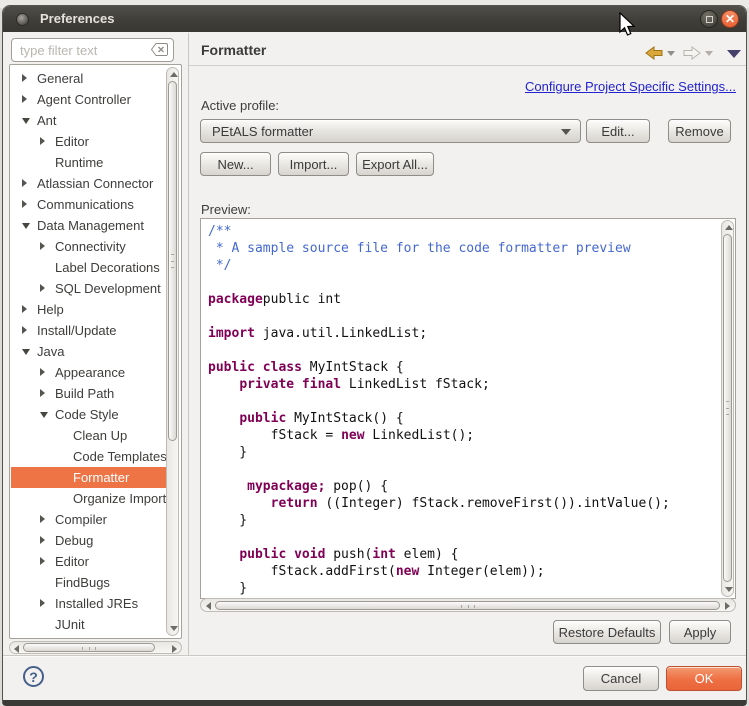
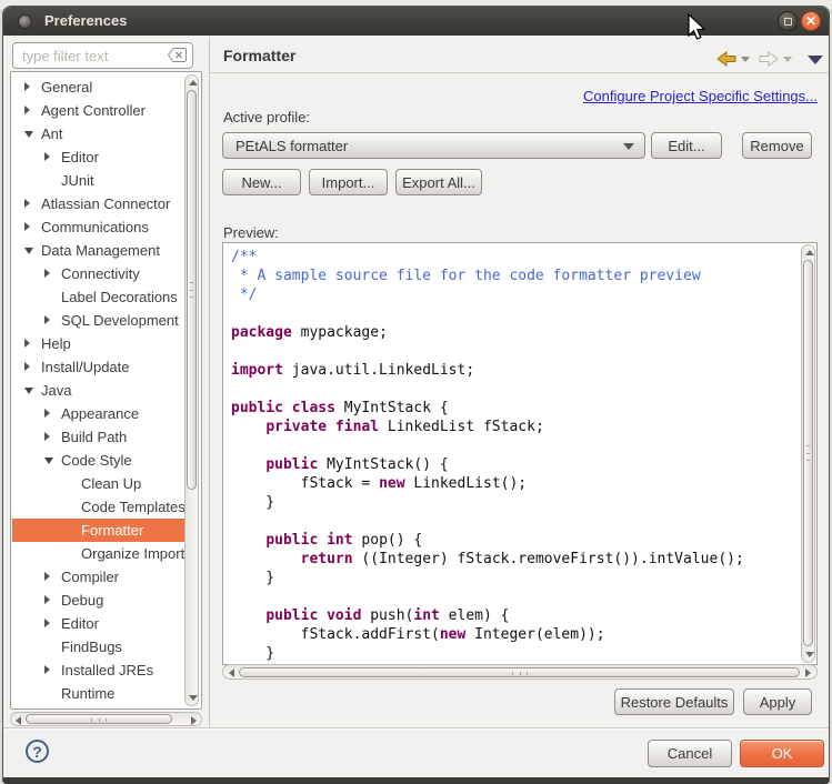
  Preferences
  ✕
  type filter text
  General
  Agent Controller
  Ant
  Editor
- Runtime
+ JUnit
  Atlassian Connector
  Communications
  Data Management
  Connectivity
  Label Decorations
  SQL Development
  Help
  Install/Update
  Java
  Appearance
  Build Path
  Code Style
  Clean Up
  Code Templates
  Formatter
  Organize Import
  Compiler
  Debug
  Editor
  FindBugs
  Installed JREs
- JUnit
+ Runtime
  Formatter
  Configure Project Specific Settings...
  Active profile:
  PEtALS formatter
  Edit...
  Remove
  New...
  Import...
  Export All...
  Preview:
  /**
  * A sample source file for the code formatter preview
  */
- packagepublic int
+ package mypackage;
  import java.util.LinkedList;
  public class MyIntStack {
  private final LinkedList fStack;
  public MyIntStack() {
  fStack = new LinkedList();
  }
- mypackage; pop() {
+ public int pop() {
  return ((Integer) fStack.removeFirst()).intValue();
  }
  public void push(int elem) {
  fStack.addFirst(new Integer(elem));
  }
  Restore Defaults
  Apply
  ?
  Cancel
  OK
